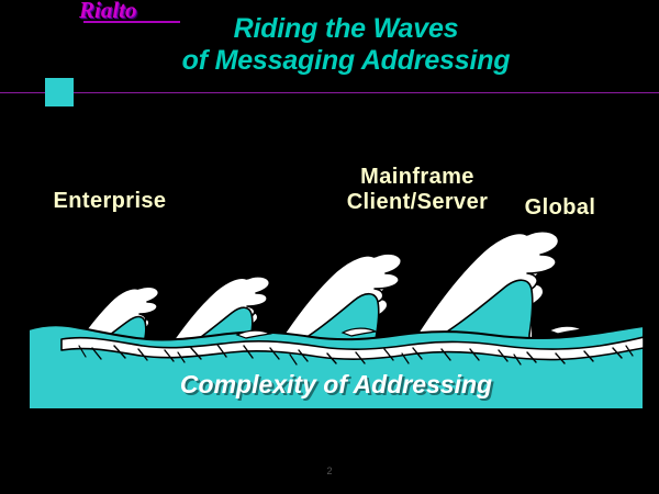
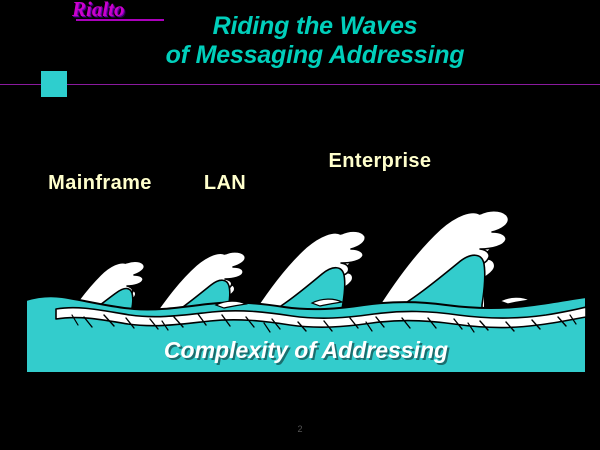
  Rialto
  Riding the Waves
  of Messaging Addressing
- Enterprise
+ Mainframe
+ LAN
- Mainframe
+ Enterprise
- Client/Server
- Global
  Complexity of Addressing
  2
